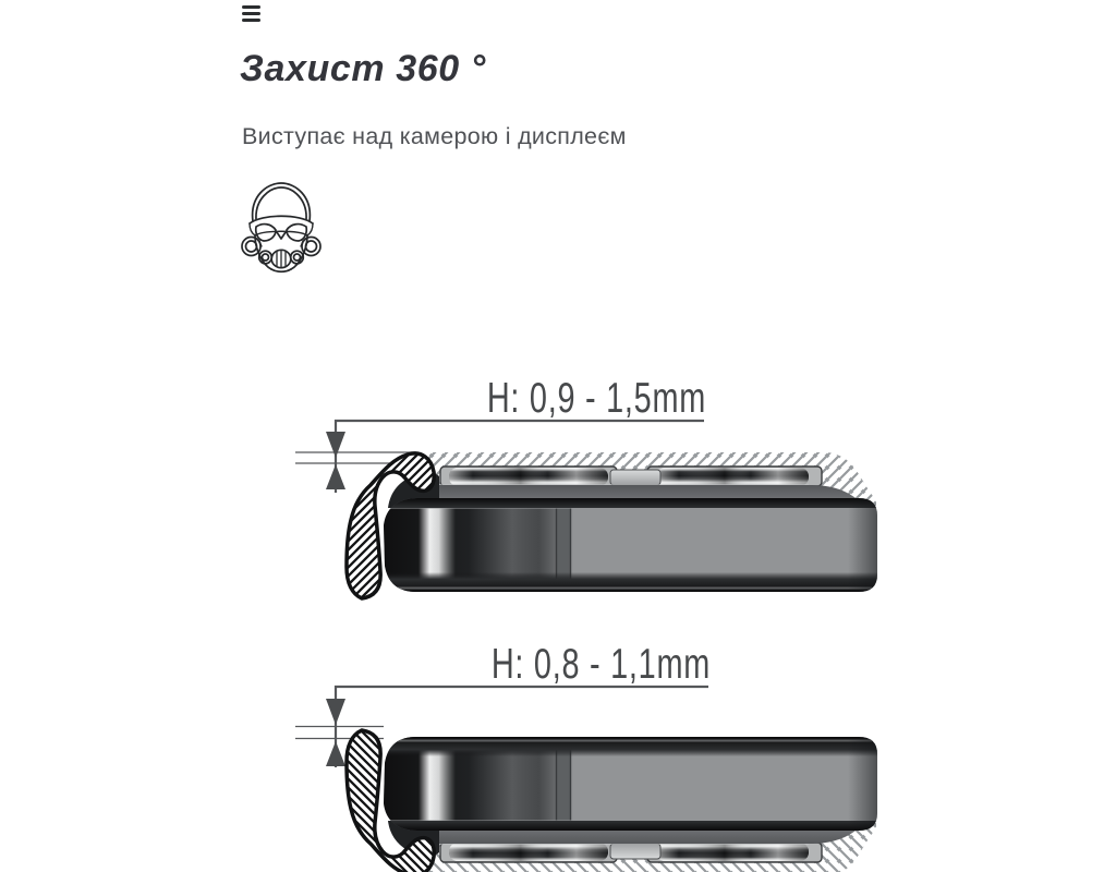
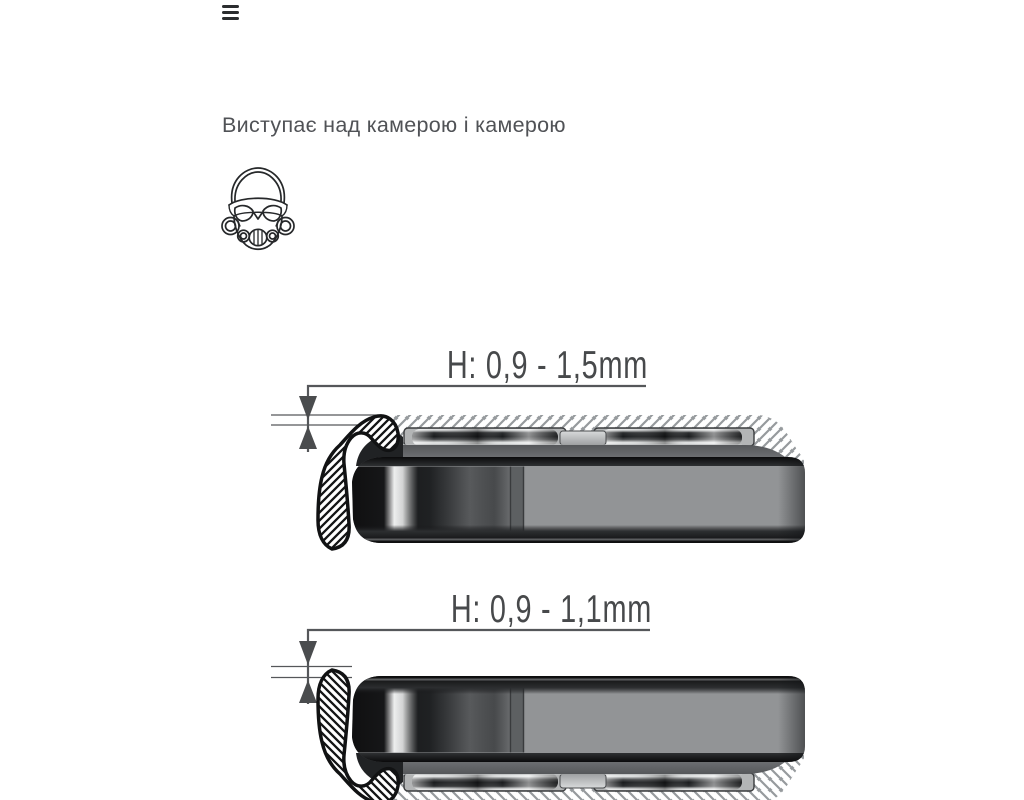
- Захист 360 °
- Виступає над камерою і дисплеєм
+ Виступає над камерою і камерою
  H: 0,9 - 1,5mm
- H: 0,8 - 1,1mm
+ H: 0,9 - 1,1mm
